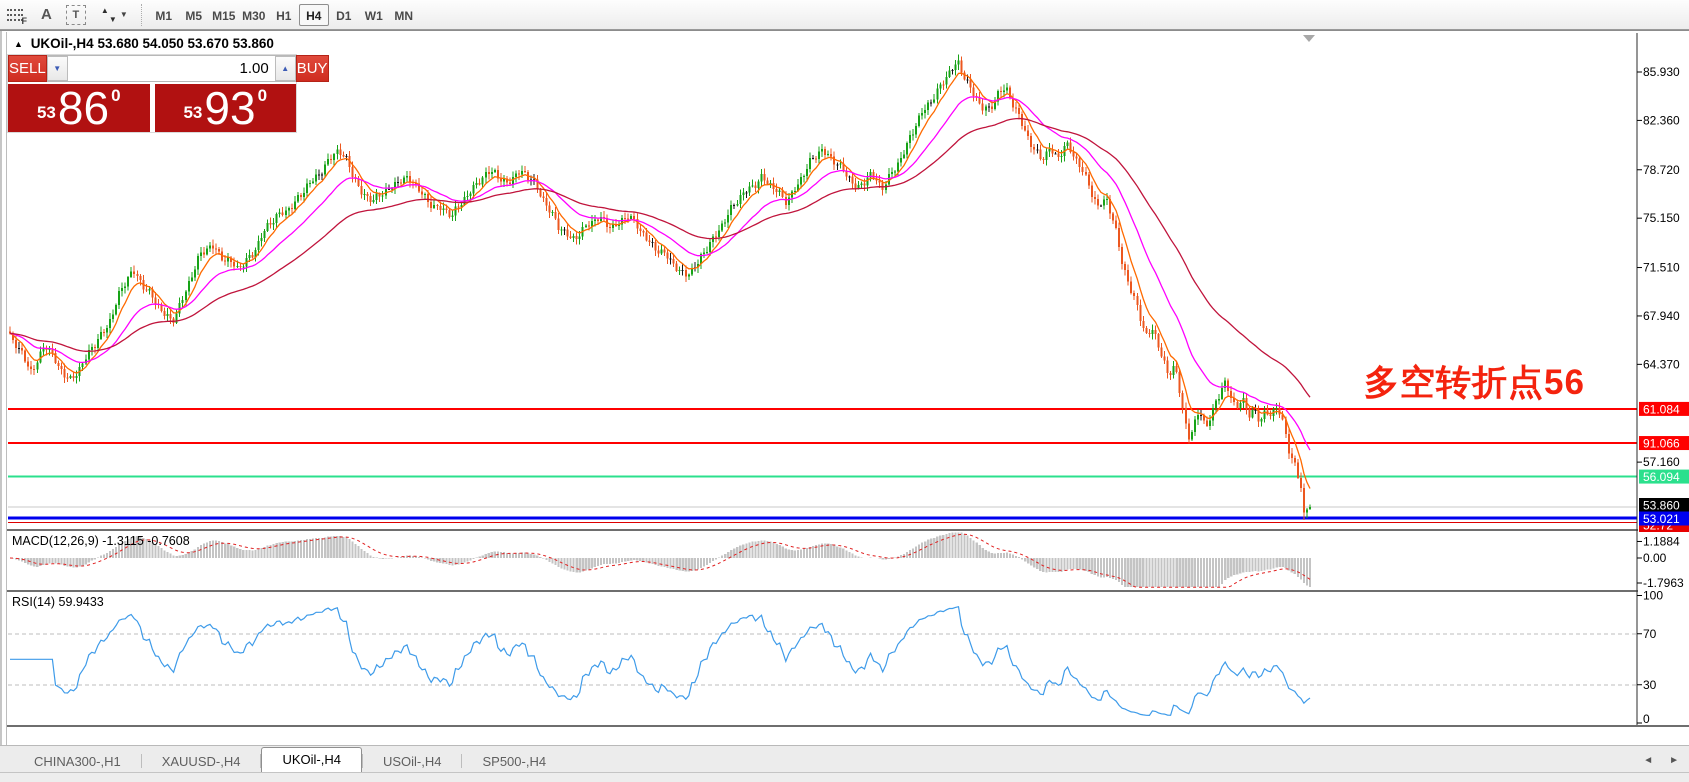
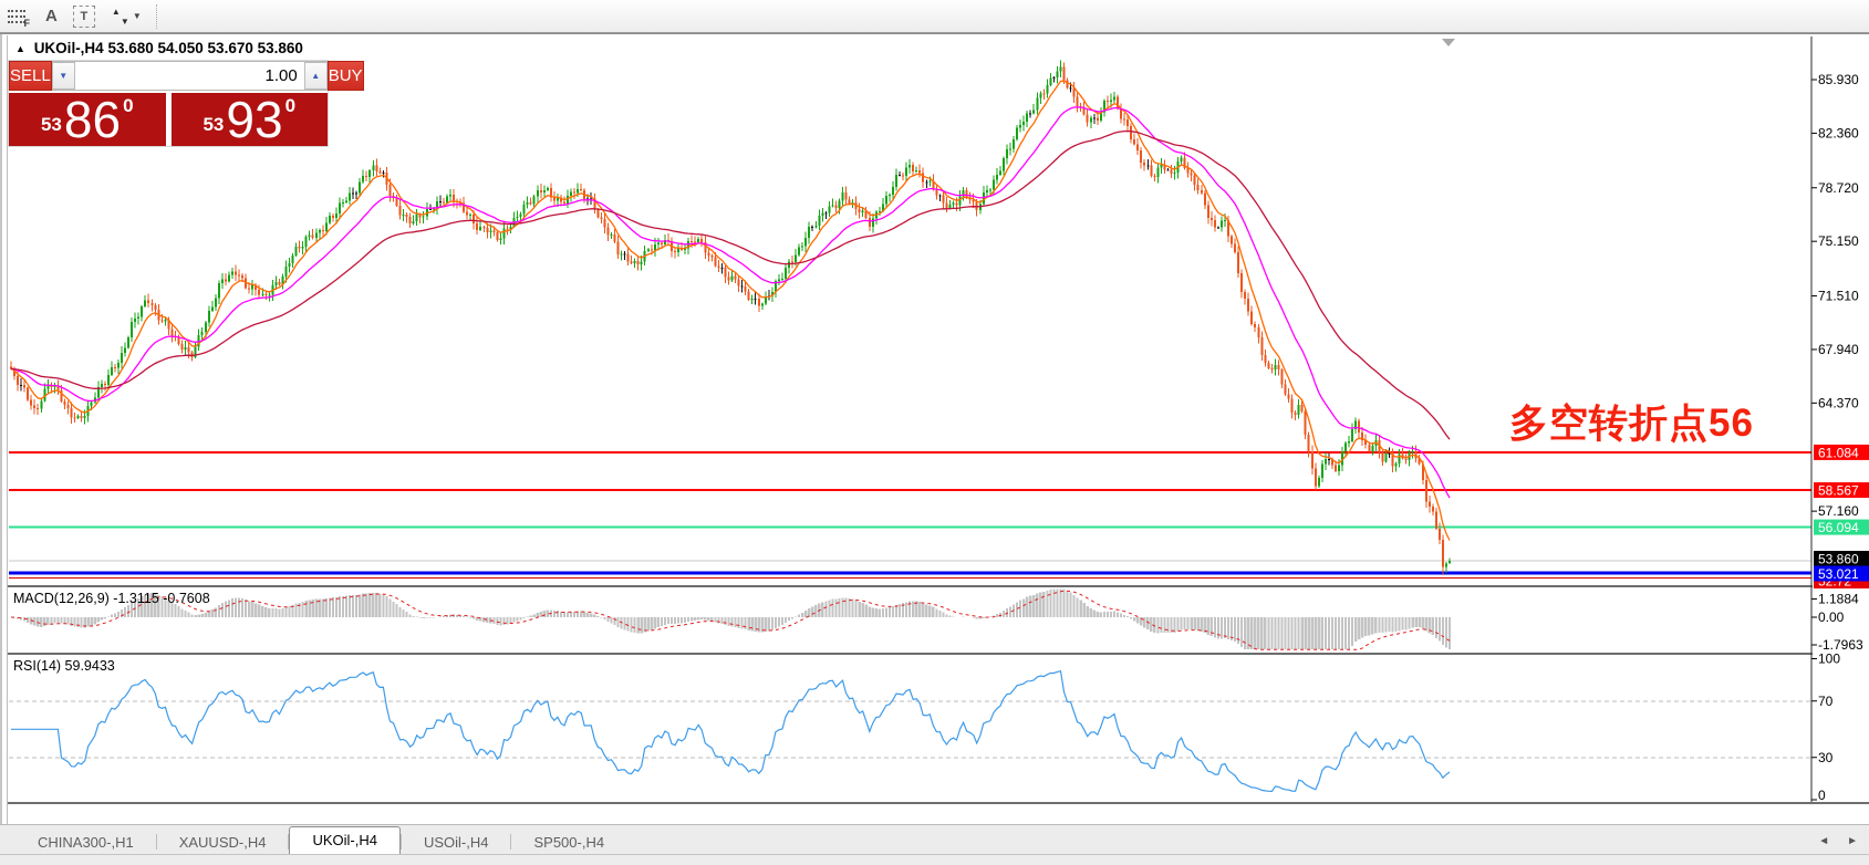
  F
  A
  T
  ▲
  ▼
  ▼
- M1
- M5
- M15
- M30
- H1
- H4
- D1
- W1
- MN
  85.930
  82.360
  78.720
  75.150
  71.510
  67.940
  64.370
  57.160
  1.1884
  0.00
  -1.7963
  100
  70
  30
  0
  61.084
- 91.066
+ 58.567
  56.094
  53.860
  53.021
  ▲ UKOil-,H4 53.680 54.050 53.670 53.860
  SELL
  ▼
  1.00
  ▲
  BUY
  53
  86
  0
  53
  93
  0
  MACD(12,26,9) -1.3115 -0.7608
  RSI(14) 59.9433
  多空转折点56
  CHINA300-,H1
  XAUUSD-,H4
  UKOil-,H4
  USOil-,H4
  SP500-,H4
  ◄
  ►
